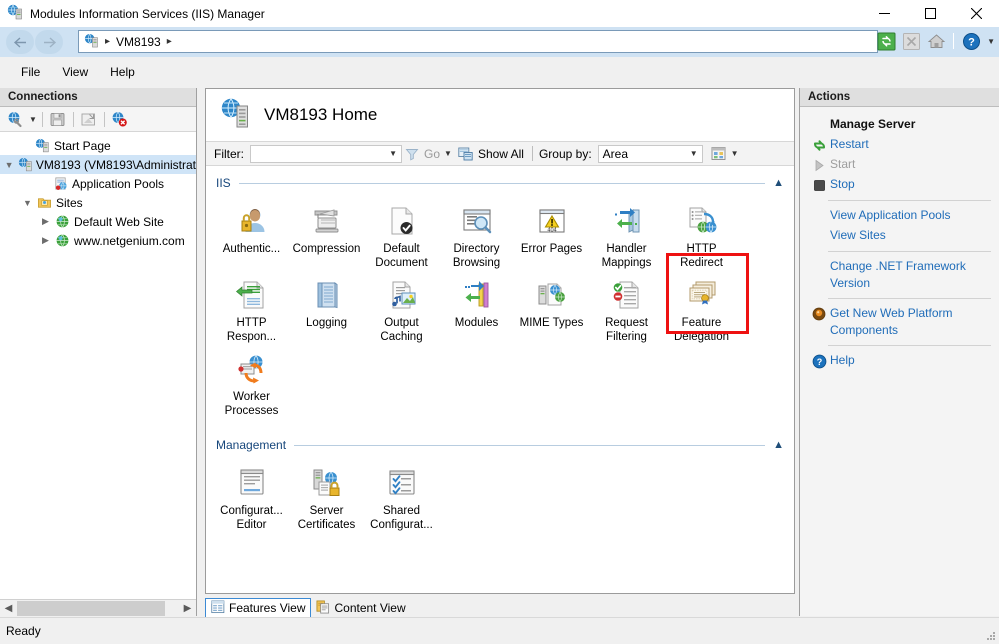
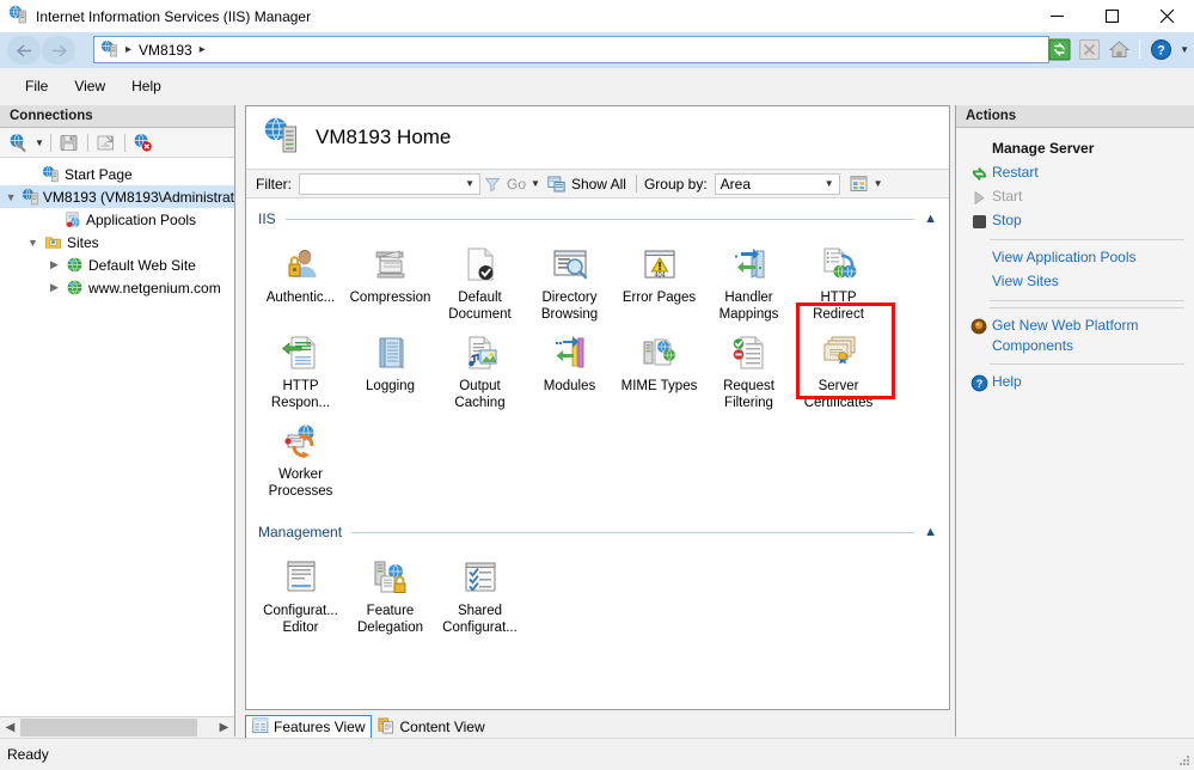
- Modules Information Services (IIS) Manager
+ Internet Information Services (IIS) Manager
  ▸
  VM8193
  ▸
  ?
  ▼
  File
  View
  Help
  Connections
  ▼
  Start Page
  ▼
  VM8193 (VM8193\Administrat
  Application Pools
  ▼
  Sites
  ▶
  Default Web Site
  ▶
  www.netgenium.com
  ◀
  ▶
  VM8193 Home
  Filter:
  ▼
  Go
  ▼
  Show All
  Group by:
  Area
  ▼
  ▼
  IIS
  ▲
  Authentic...
  Compression
  Default Document
  Directory Browsing
  Error Pages
  Handler Mappings
  HTTP Redirect
  HTTP Respon...
  Logging
  Output Caching
  Modules
  MIME Types
  Request Filtering
- Feature Delegation
+ Server Certificates
  Worker Processes
  Management
  ▲
  Configurat... Editor
- Server Certificates
+ Feature Delegation
  Shared Configurat...
  Features View
  Content View
  Actions
  Manage Server
  Restart
  Start
  Stop
  View Application Pools
  View Sites
- Change .NET Framework Version
  Get New Web Platform Components
  ?
  Help
  Ready
